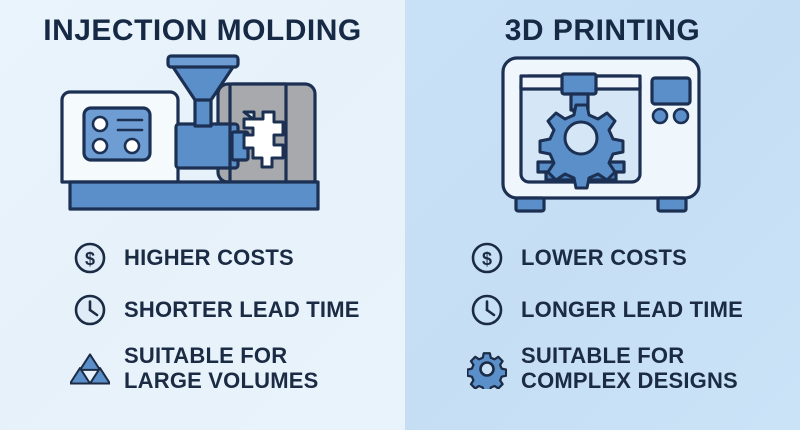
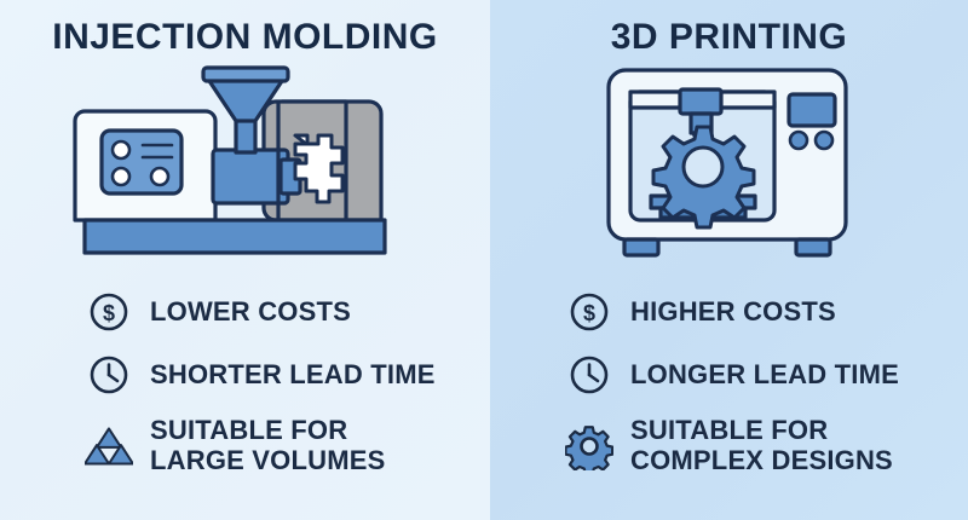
  INJECTION MOLDING
  $
- HIGHER COSTS
+ LOWER COSTS
  SHORTER LEAD TIME
  SUITABLE FOR
  LARGE VOLUMES
  3D PRINTING
  $
- LOWER COSTS
+ HIGHER COSTS
  LONGER LEAD TIME
  SUITABLE FOR
  COMPLEX DESIGNS
